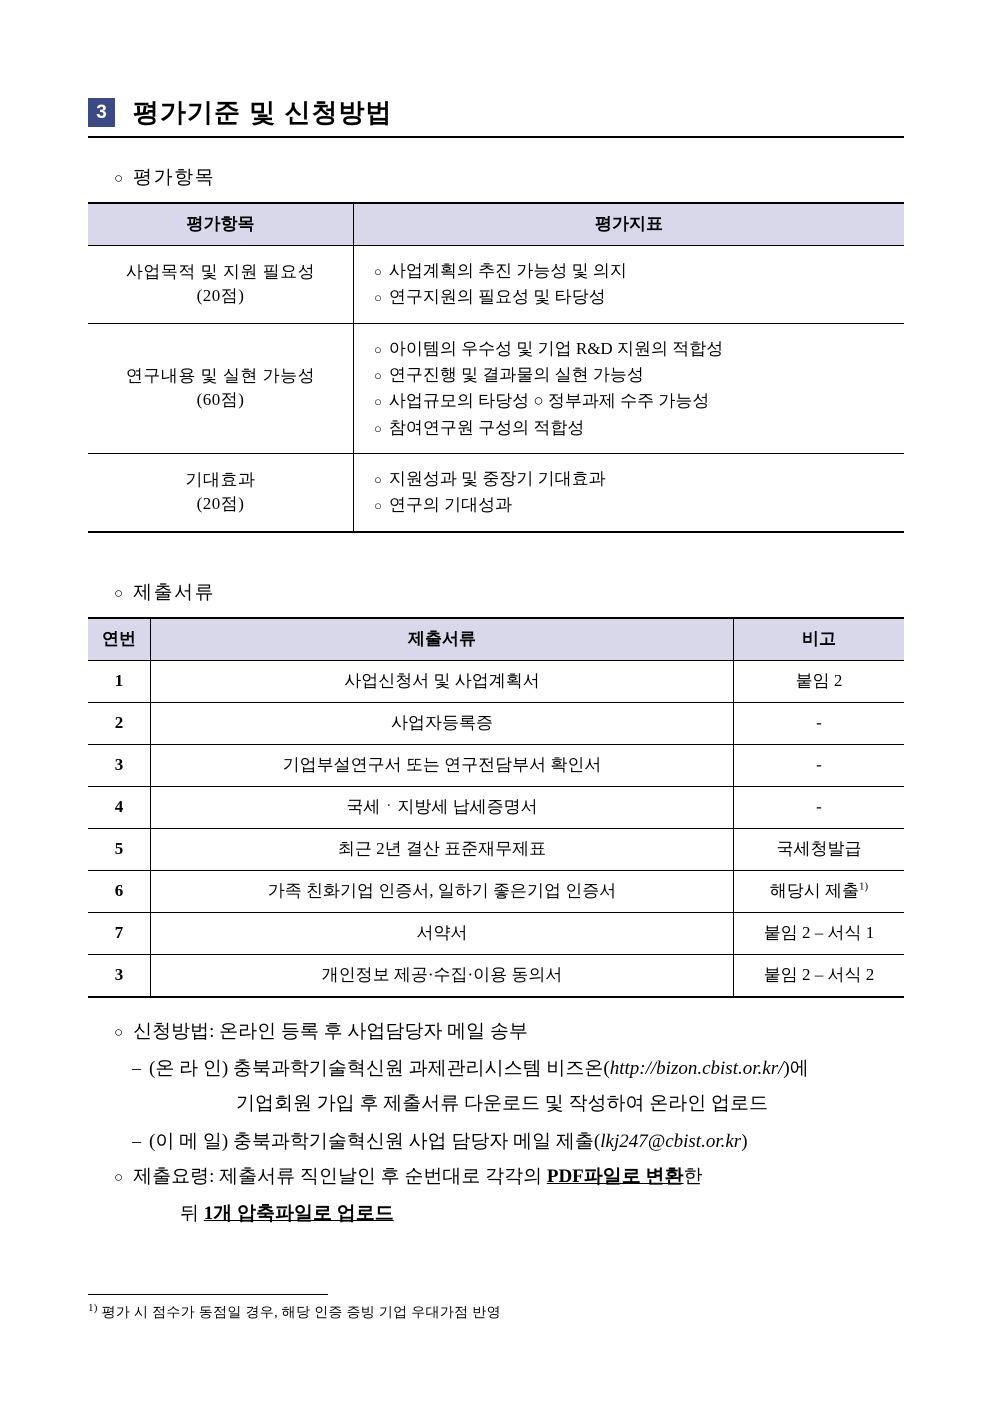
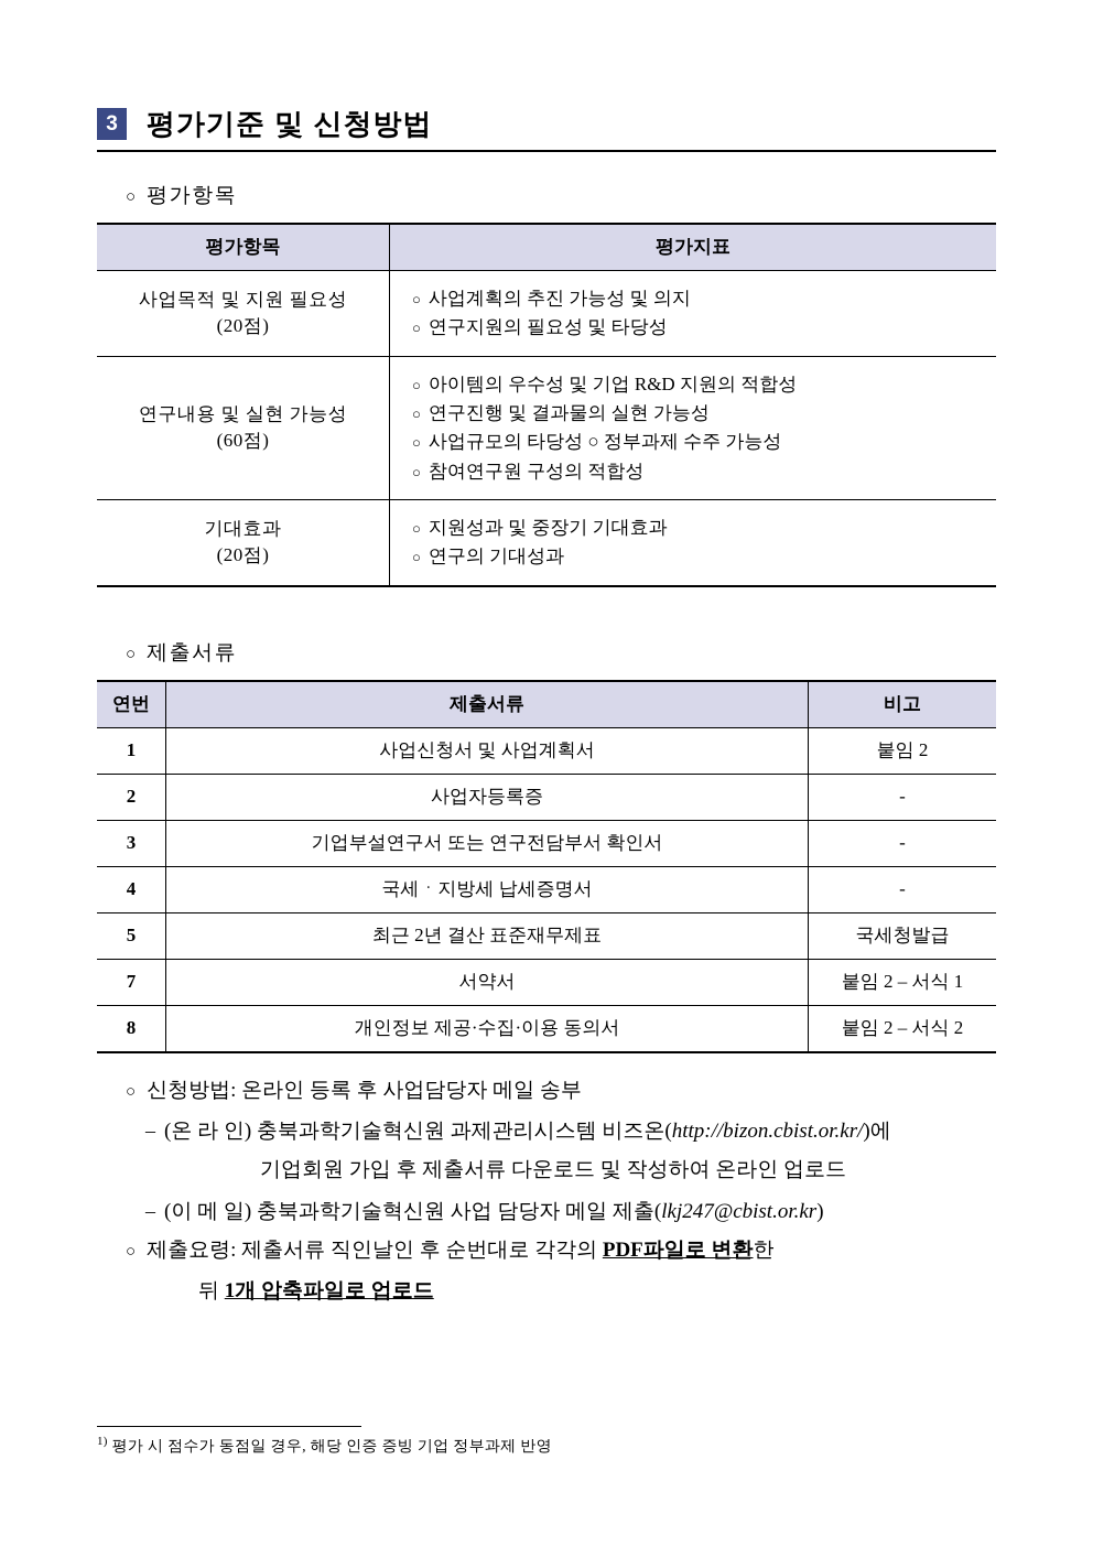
  3
  평가기준 및 신청방법
  ○
  평가항목
  평가항목	평가지표
  사업목적 및 지원 필요성 (20점)	○ 사업계획의 추진 가능성 및 의지 ○ 연구지원의 필요성 및 타당성
  연구내용 및 실현 가능성 (60점)	○ 아이템의 우수성 및 기업 R&D 지원의 적합성 ○ 연구진행 및 결과물의 실현 가능성 ○ 사업규모의 타당성 ○ 정부과제 수주 가능성 ○ 참여연구원 구성의 적합성
  기대효과 (20점)	○ 지원성과 및 중장기 기대효과 ○ 연구의 기대성과
  ○
  제출서류
  연번	제출서류	비고
  1	사업신청서 및 사업계획서	붙임 2
  2	사업자등록증	-
  3	기업부설연구서 또는 연구전담부서 확인서	-
  4	국세ㆍ지방세 납세증명서	-
  5	최근 2년 결산 표준재무제표	국세청발급
- 6	가족 친화기업 인증서, 일하기 좋은기업 인증서	해당시 제출1)
  7	서약서	붙임 2 – 서식 1
- 3	개인정보 제공·수집·이용 동의서	붙임 2 – 서식 2
+ 8	개인정보 제공·수집·이용 동의서	붙임 2 – 서식 2
  ○
  신청방법: 온라인 등록 후 사업담당자 메일 송부
  –
  (온 라 인) 충북과학기술혁신원 과제관리시스템 비즈온(http://bizon.cbist.or.kr/)에
  기업회원 가입 후 제출서류 다운로드 및 작성하여 온라인 업로드
  –
  (이 메 일) 충북과학기술혁신원 사업 담당자 메일 제출(lkj247@cbist.or.kr)
  ○
  제출요령: 제출서류 직인날인 후 순번대로 각각의 PDF파일로 변환한
  뒤 1개 압축파일로 업로드
- 1) 평가 시 점수가 동점일 경우, 해당 인증 증빙 기업 우대가점 반영
+ 1) 평가 시 점수가 동점일 경우, 해당 인증 증빙 기업 정부과제 반영
